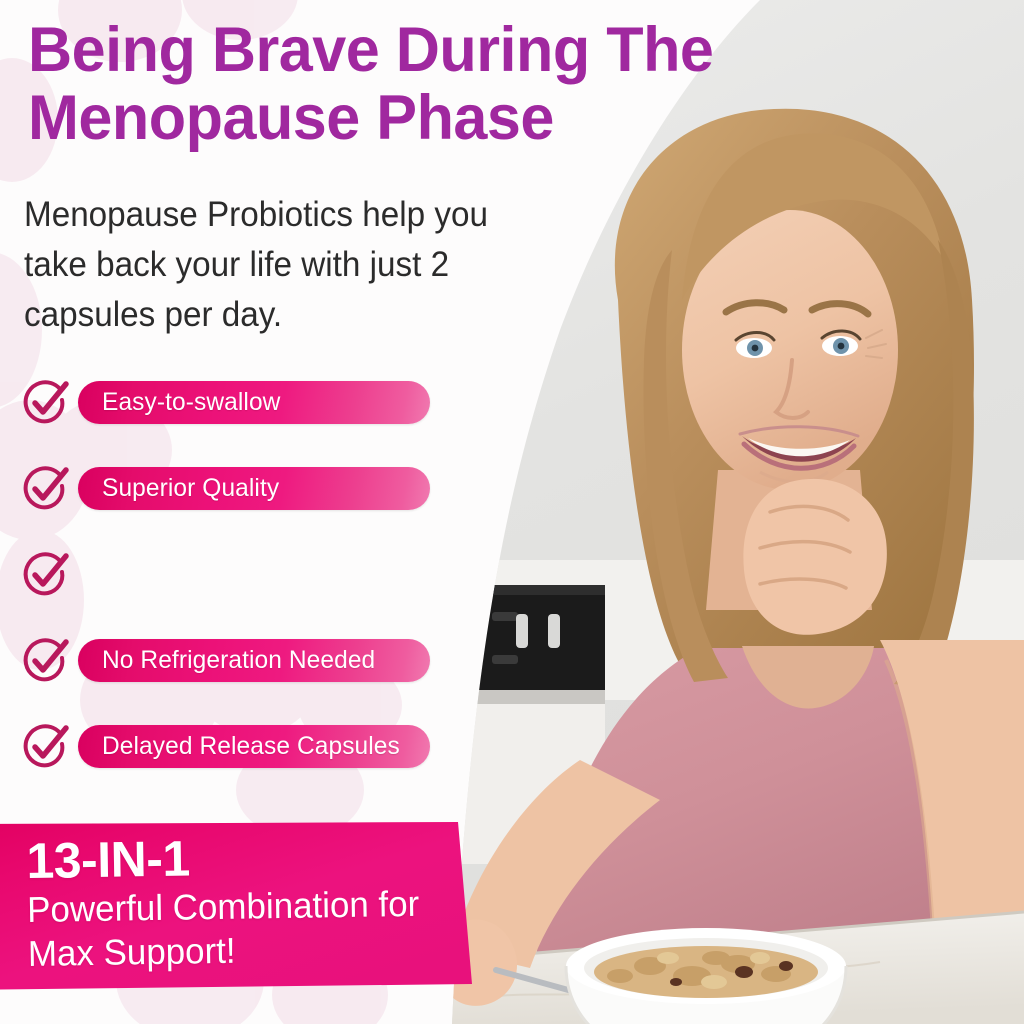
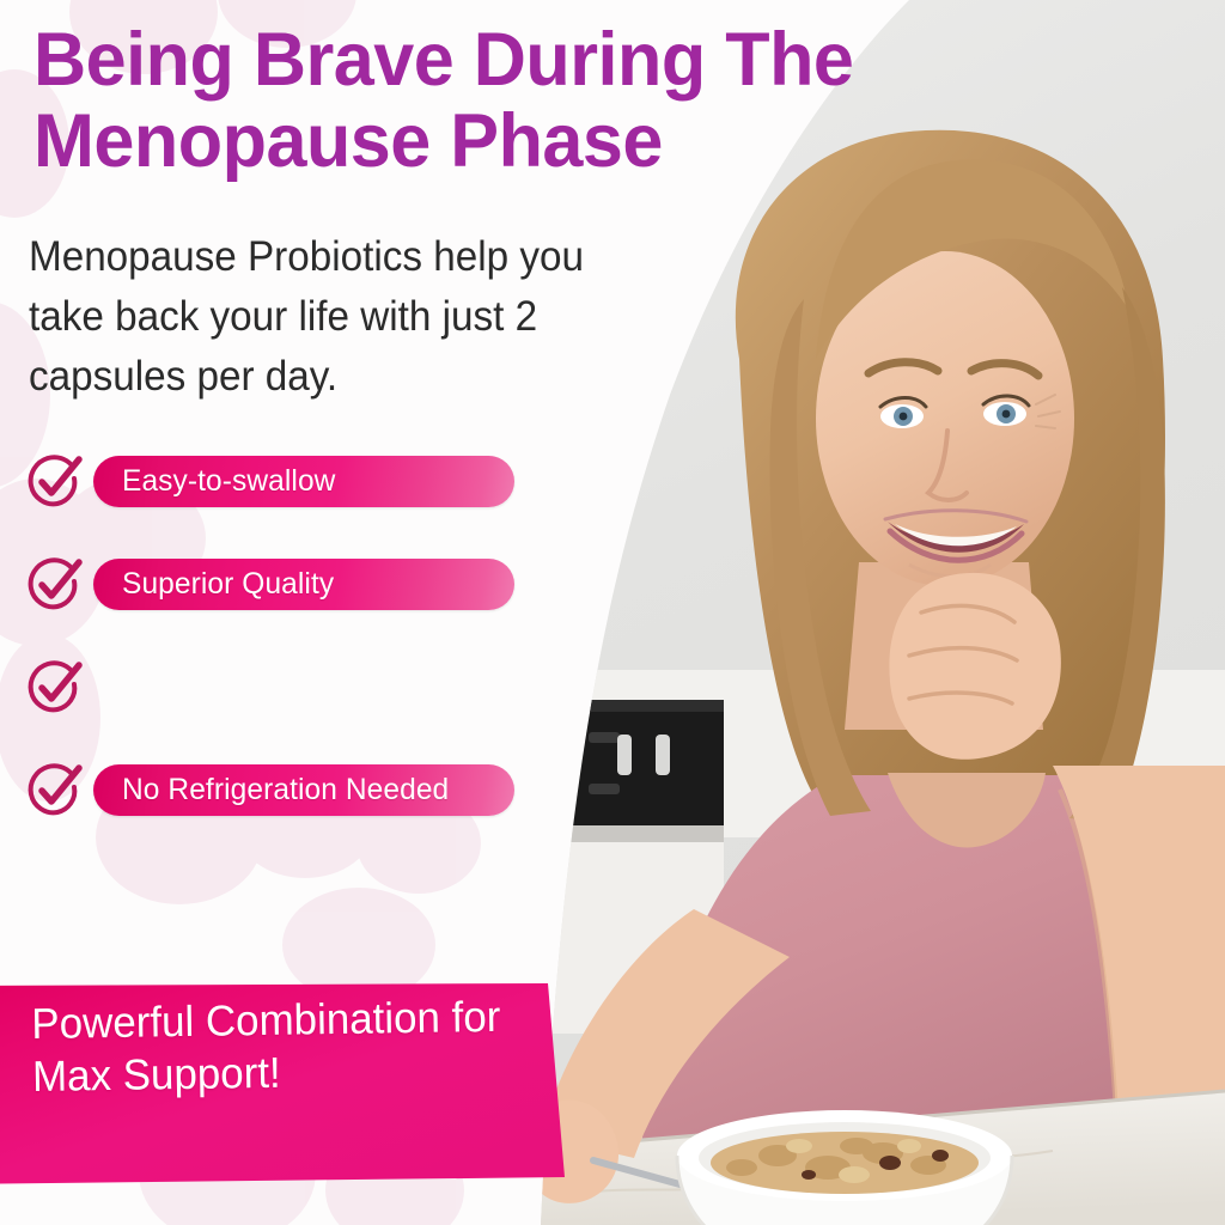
  Being Brave During The
  Menopause Phase
  Menopause Probiotics help you
  take back your life with just 2
  capsules per day.
  Easy-to-swallow
  Superior Quality
  No Refrigeration Needed
- Delayed Release Capsules
- 13-IN-1
  Powerful Combination for
  Max Support!
